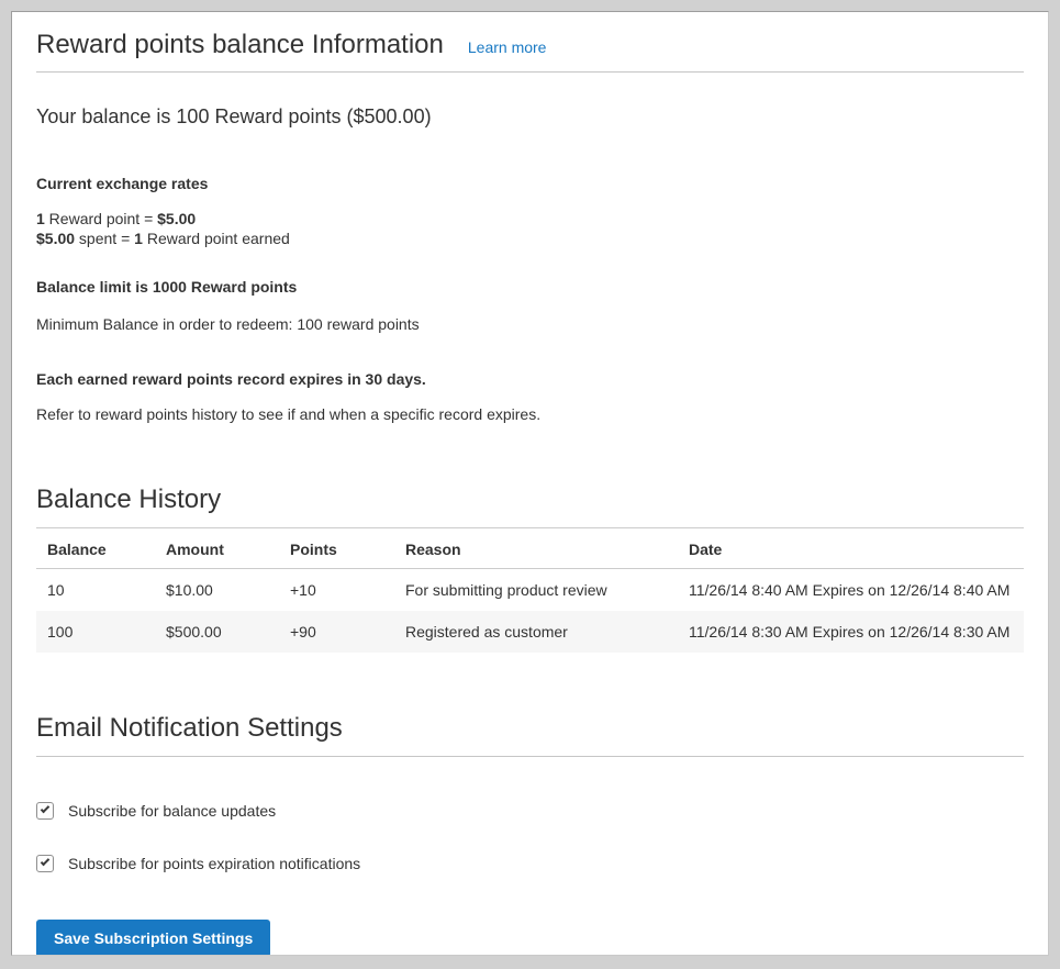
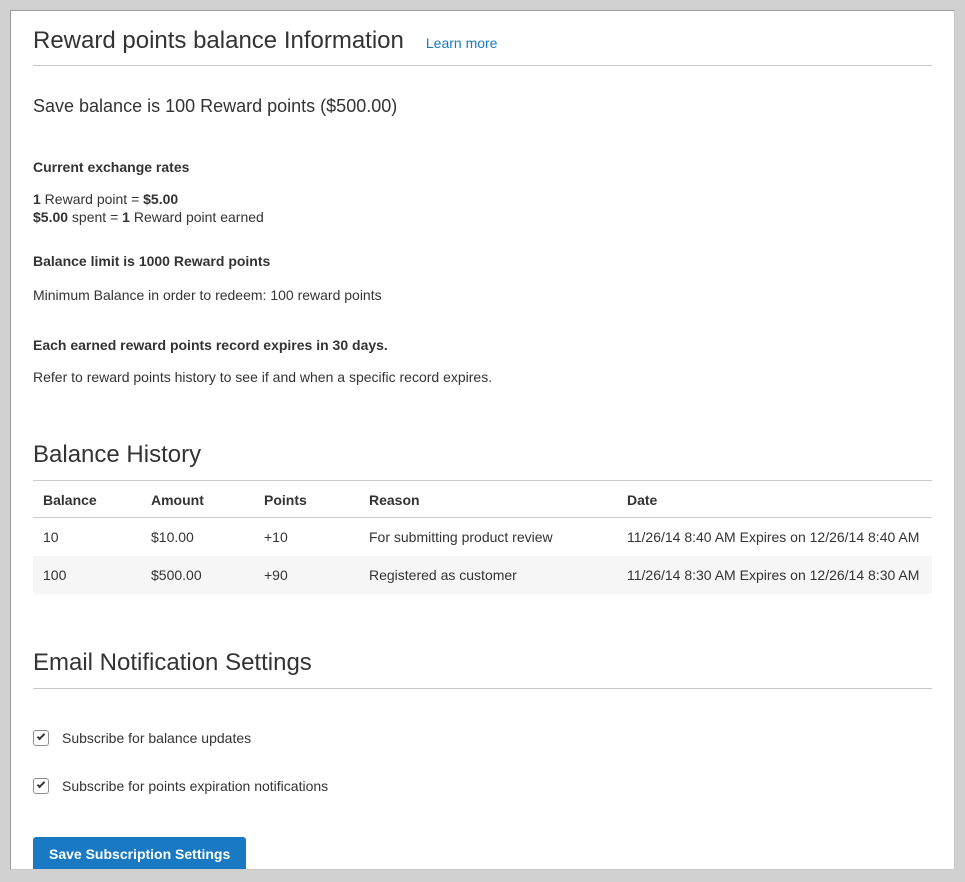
  Reward points balance Information
  Learn more
- Your balance is 100 Reward points ($500.00)
+ Save balance is 100 Reward points ($500.00)
  Current exchange rates
  1 Reward point = $5.00
  $5.00 spent = 1 Reward point earned
  Balance limit is 1000 Reward points
  Minimum Balance in order to redeem: 100 reward points
  Each earned reward points record expires in 30 days.
  Refer to reward points history to see if and when a specific record expires.
  Balance History
  Balance	Amount	Points	Reason	Date
  10	$10.00	+10	For submitting product review	11/26/14 8:40 AM Expires on 12/26/14 8:40 AM
  100	$500.00	+90	Registered as customer	11/26/14 8:30 AM Expires on 12/26/14 8:30 AM
  Email Notification Settings
  Subscribe for balance updates
  Subscribe for points expiration notifications
  Save Subscription Settings
